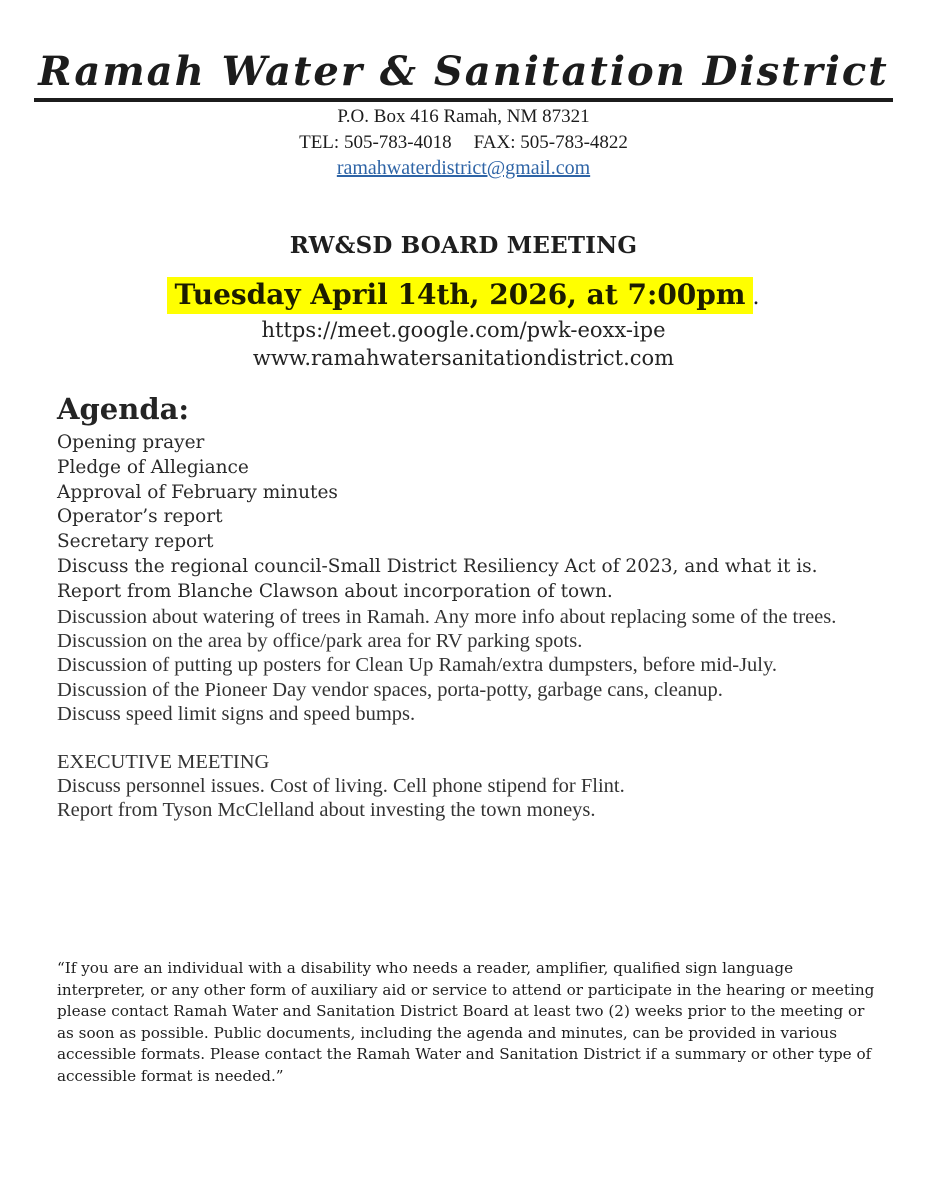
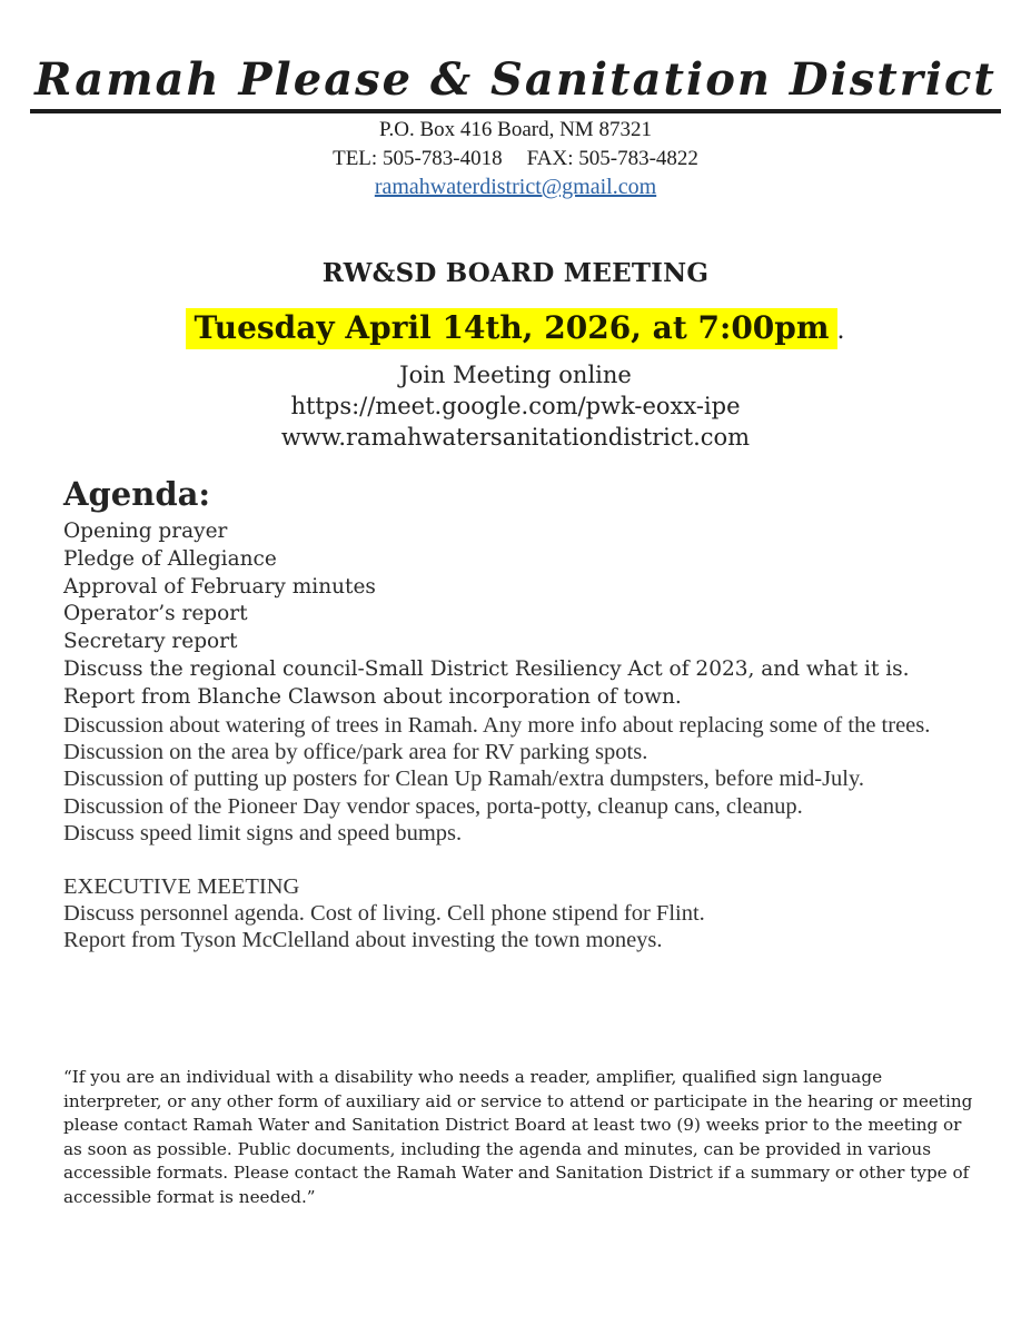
- Ramah Water & Sanitation District
+ Ramah Please & Sanitation District
- P.O. Box 416 Ramah, NM 87321
+ P.O. Box 416 Board, NM 87321
  TEL: 505-783-4018 FAX: 505-783-4822
  ramahwaterdistrict@gmail.com
  RW&SD BOARD MEETING
  Tuesday April 14th, 2026, at 7:00pm .
+ Join Meeting online
  https://meet.google.com/pwk-eoxx-ipe
  www.ramahwatersanitationdistrict.com
  Agenda:
  Opening prayer
  Pledge of Allegiance
  Approval of February minutes
  Operator’s report
  Secretary report
  Discuss the regional council-Small District Resiliency Act of 2023, and what it is.
  Report from Blanche Clawson about incorporation of town.
  Discussion about watering of trees in Ramah. Any more info about replacing some of the trees.
  Discussion on the area by office/park area for RV parking spots.
  Discussion of putting up posters for Clean Up Ramah/extra dumpsters, before mid-July.
- Discussion of the Pioneer Day vendor spaces, porta-potty, garbage cans, cleanup.
+ Discussion of the Pioneer Day vendor spaces, porta-potty, cleanup cans, cleanup.
  Discuss speed limit signs and speed bumps.
  EXECUTIVE MEETING
- Discuss personnel issues. Cost of living. Cell phone stipend for Flint.
+ Discuss personnel agenda. Cost of living. Cell phone stipend for Flint.
  Report from Tyson McClelland about investing the town moneys.
- “If you are an individual with a disability who needs a reader, amplifier, qualified sign language interpreter, or any other form of auxiliary aid or service to attend or participate in the hearing or meeting please contact Ramah Water and Sanitation District Board at least two (2) weeks prior to the meeting or as soon as possible. Public documents, including the agenda and minutes, can be provided in various accessible formats. Please contact the Ramah Water and Sanitation District if a summary or other type of accessible format is needed.”
+ “If you are an individual with a disability who needs a reader, amplifier, qualified sign language interpreter, or any other form of auxiliary aid or service to attend or participate in the hearing or meeting please contact Ramah Water and Sanitation District Board at least two (9) weeks prior to the meeting or as soon as possible. Public documents, including the agenda and minutes, can be provided in various accessible formats. Please contact the Ramah Water and Sanitation District if a summary or other type of accessible format is needed.”
